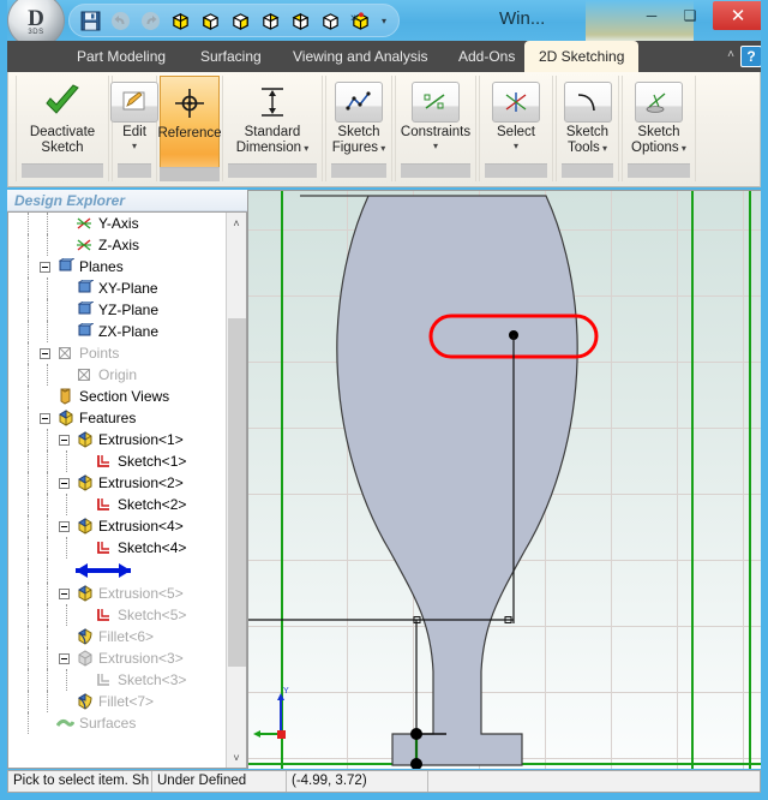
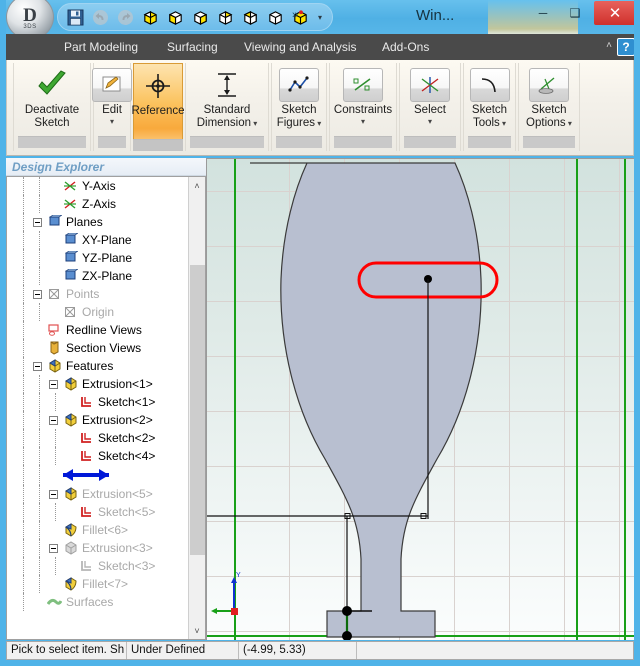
  D
  ▾
  »
  Win...
  ─
  ❑
  ✕
  Part Modeling
  Surfacing
  Viewing and Analysis
  Add-Ons
- 2D Sketching
  ˄
  ?
  Deactivate
  Sketch
  Edit
  ▾
  Reference
  Standard
  Dimension ▾
  Sketch
  Figures ▾
  Constraints
  ▾
  Select
  ▾
  Sketch
  Tools ▾
  Sketch
  Options ▾
  Design Explorer
  Y-Axis
  Z-Axis
  Planes
  XY-Plane
  YZ-Plane
  ZX-Plane
  Points
  Origin
+ Redline Views
  Section Views
  Features
  Extrusion<1>
  Sketch<1>
  Extrusion<2>
  Sketch<2>
- Extrusion<4>
  Sketch<4>
  Extrusion<5>
  Sketch<5>
  Fillet<6>
  Extrusion<3>
  Sketch<3>
  Fillet<7>
  Surfaces
  ˄
  ˅
  Pick to select item. Sh
  Under Defined
- (-4.99, 3.72)
+ (-4.99, 5.33)
